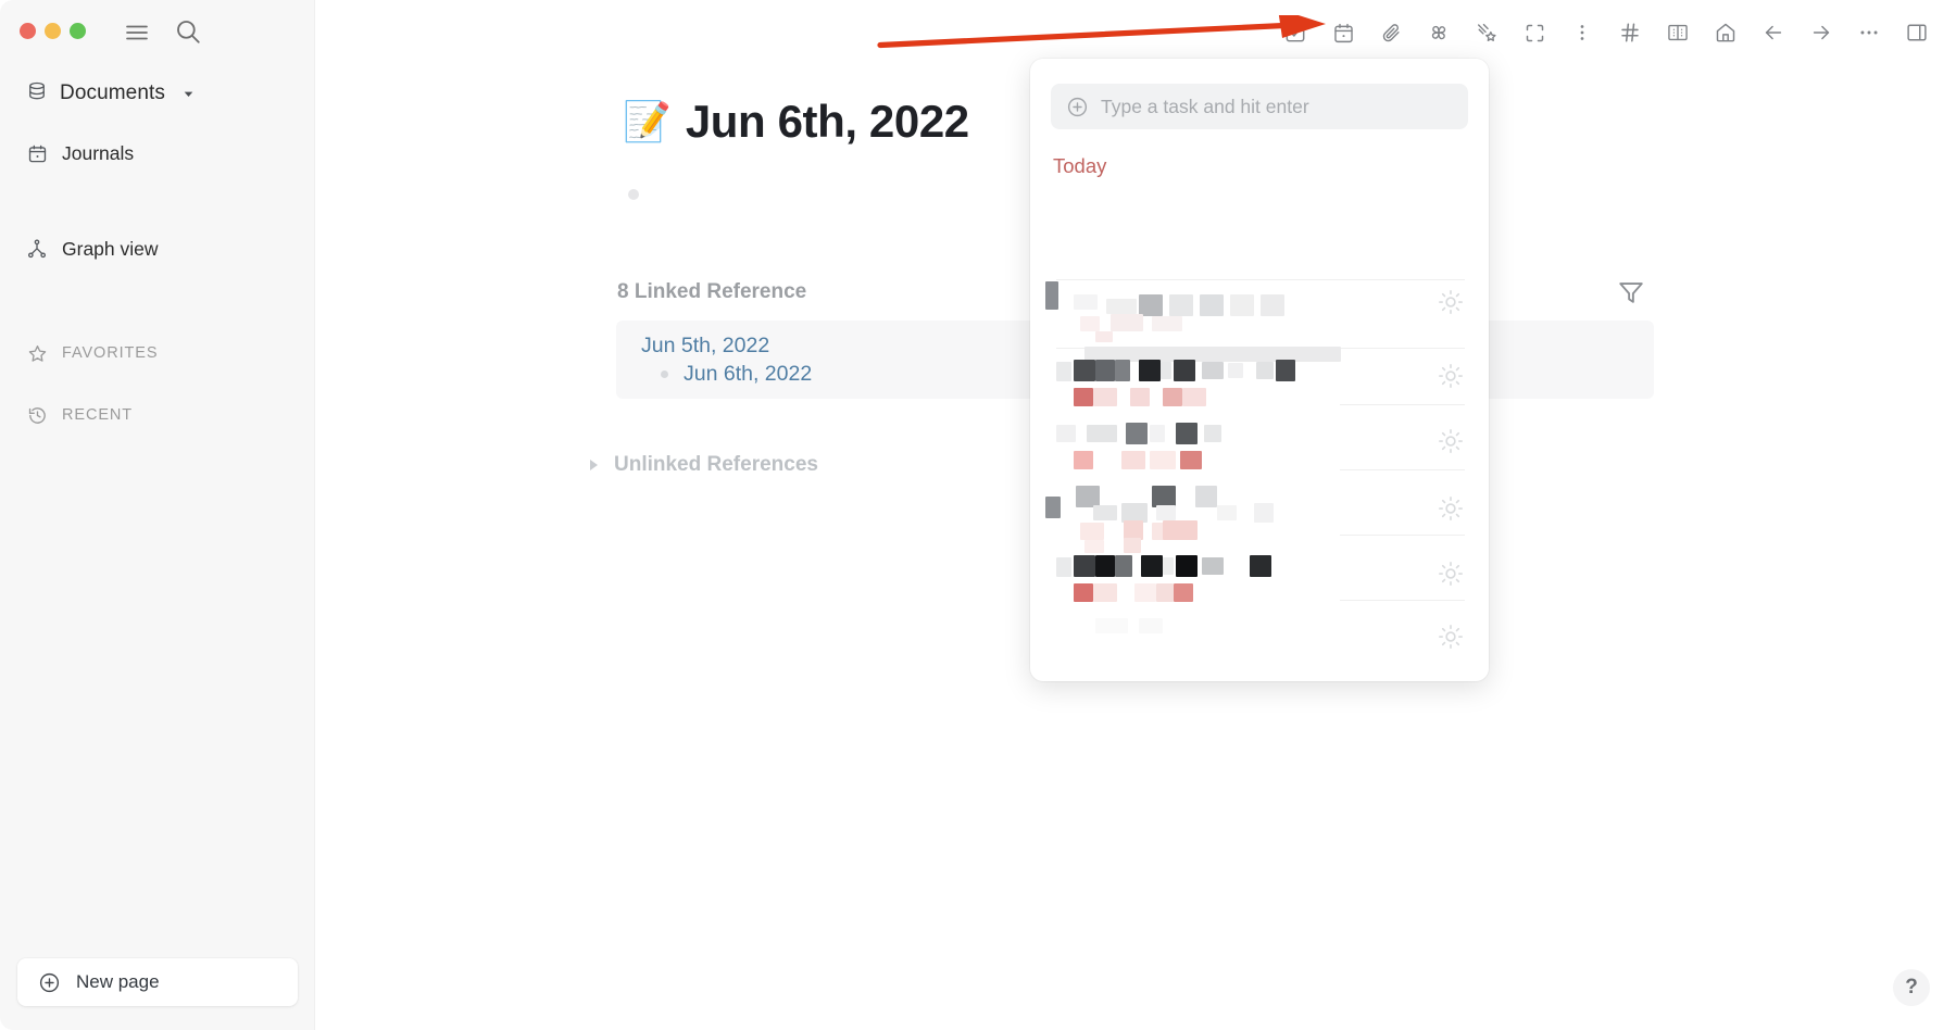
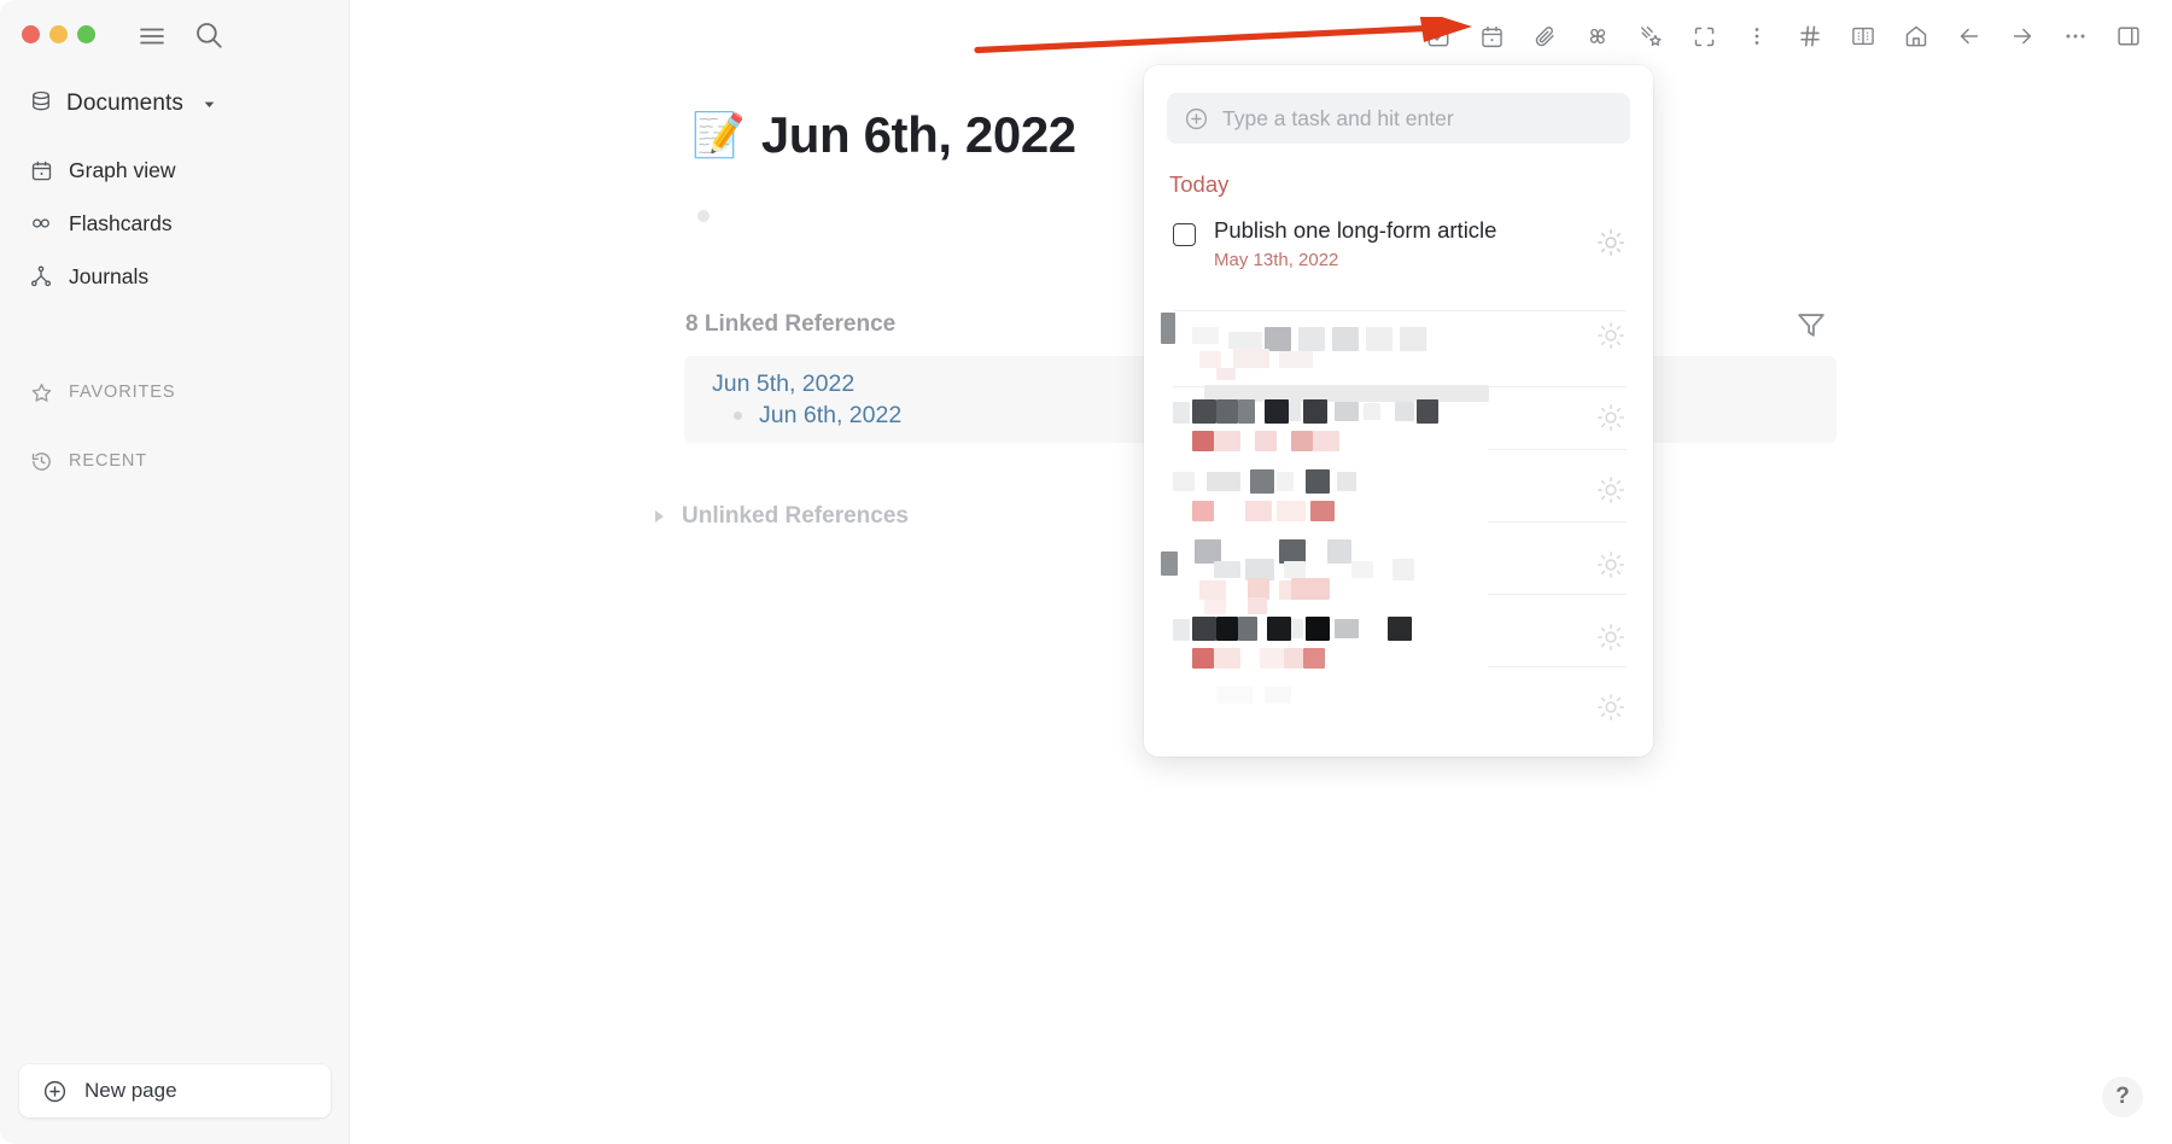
  Documents
- Journals
+ Graph view
+ Flashcards
- Graph view
+ Journals
  FAVORITES
  RECENT
  New page
  📝
  Jun 6th, 2022
  8 Linked Reference
  Jun 5th, 2022
  Jun 6th, 2022
  Unlinked References
  Type a task and hit enter
  Today
+ Publish one long-form article
+ May 13th, 2022
  ?
